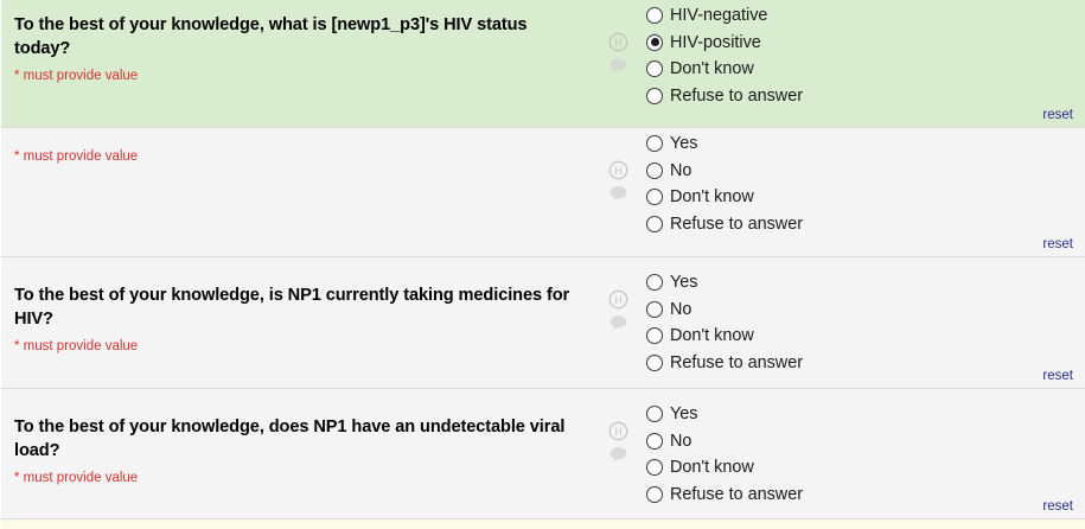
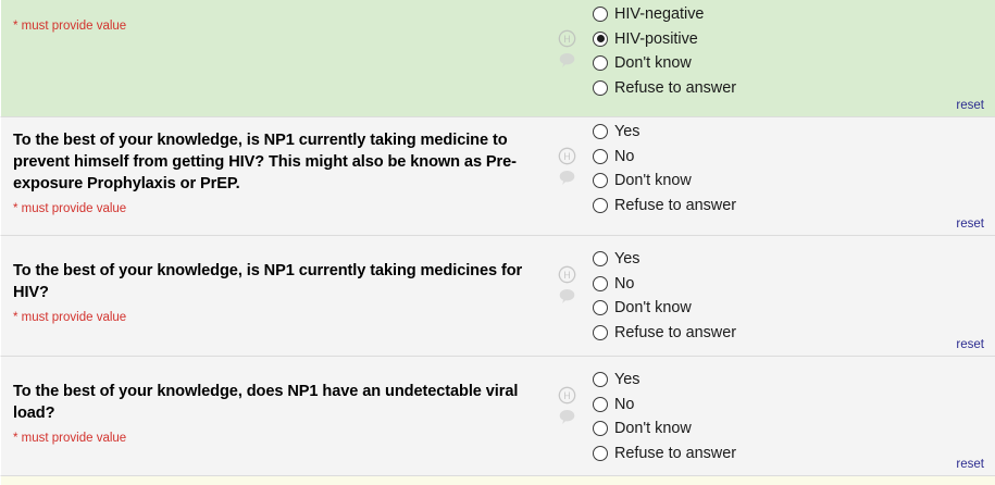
- To the best of your knowledge, what is [newp1_p3]'s HIV status today?
  * must provide value
  H
  HIV-negative
  HIV-positive
  Don't know
  Refuse to answer
  reset
+ To the best of your knowledge, is NP1 currently taking medicine to prevent himself from getting HIV? This might also be known as Pre-exposure Prophylaxis or PrEP.
  * must provide value
  H
  Yes
  No
  Don't know
  Refuse to answer
  reset
  To the best of your knowledge, is NP1 currently taking medicines for HIV?
  * must provide value
  H
  Yes
  No
  Don't know
  Refuse to answer
  reset
  To the best of your knowledge, does NP1 have an undetectable viral load?
  * must provide value
  H
  Yes
  No
  Don't know
  Refuse to answer
  reset
